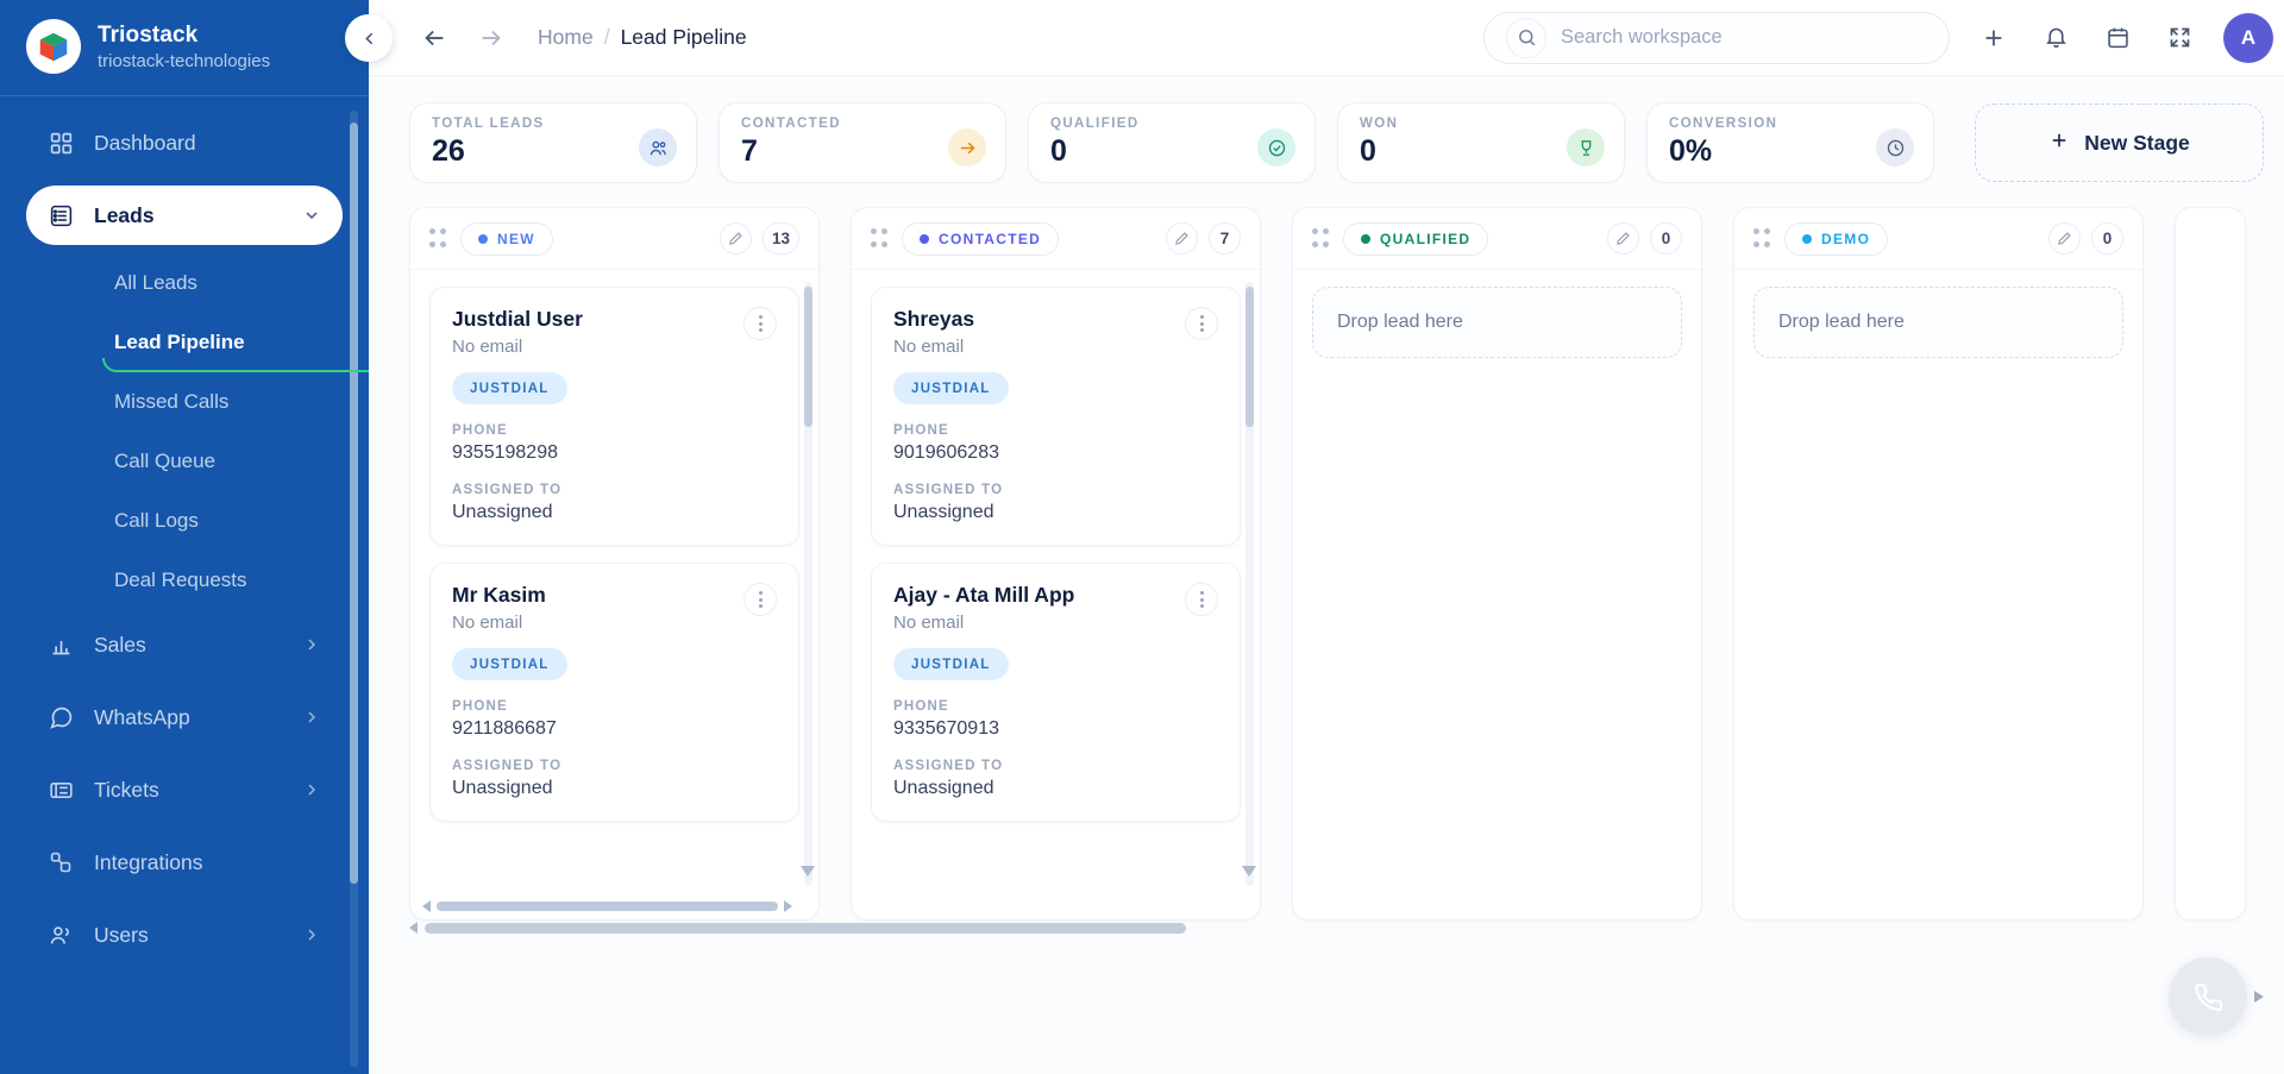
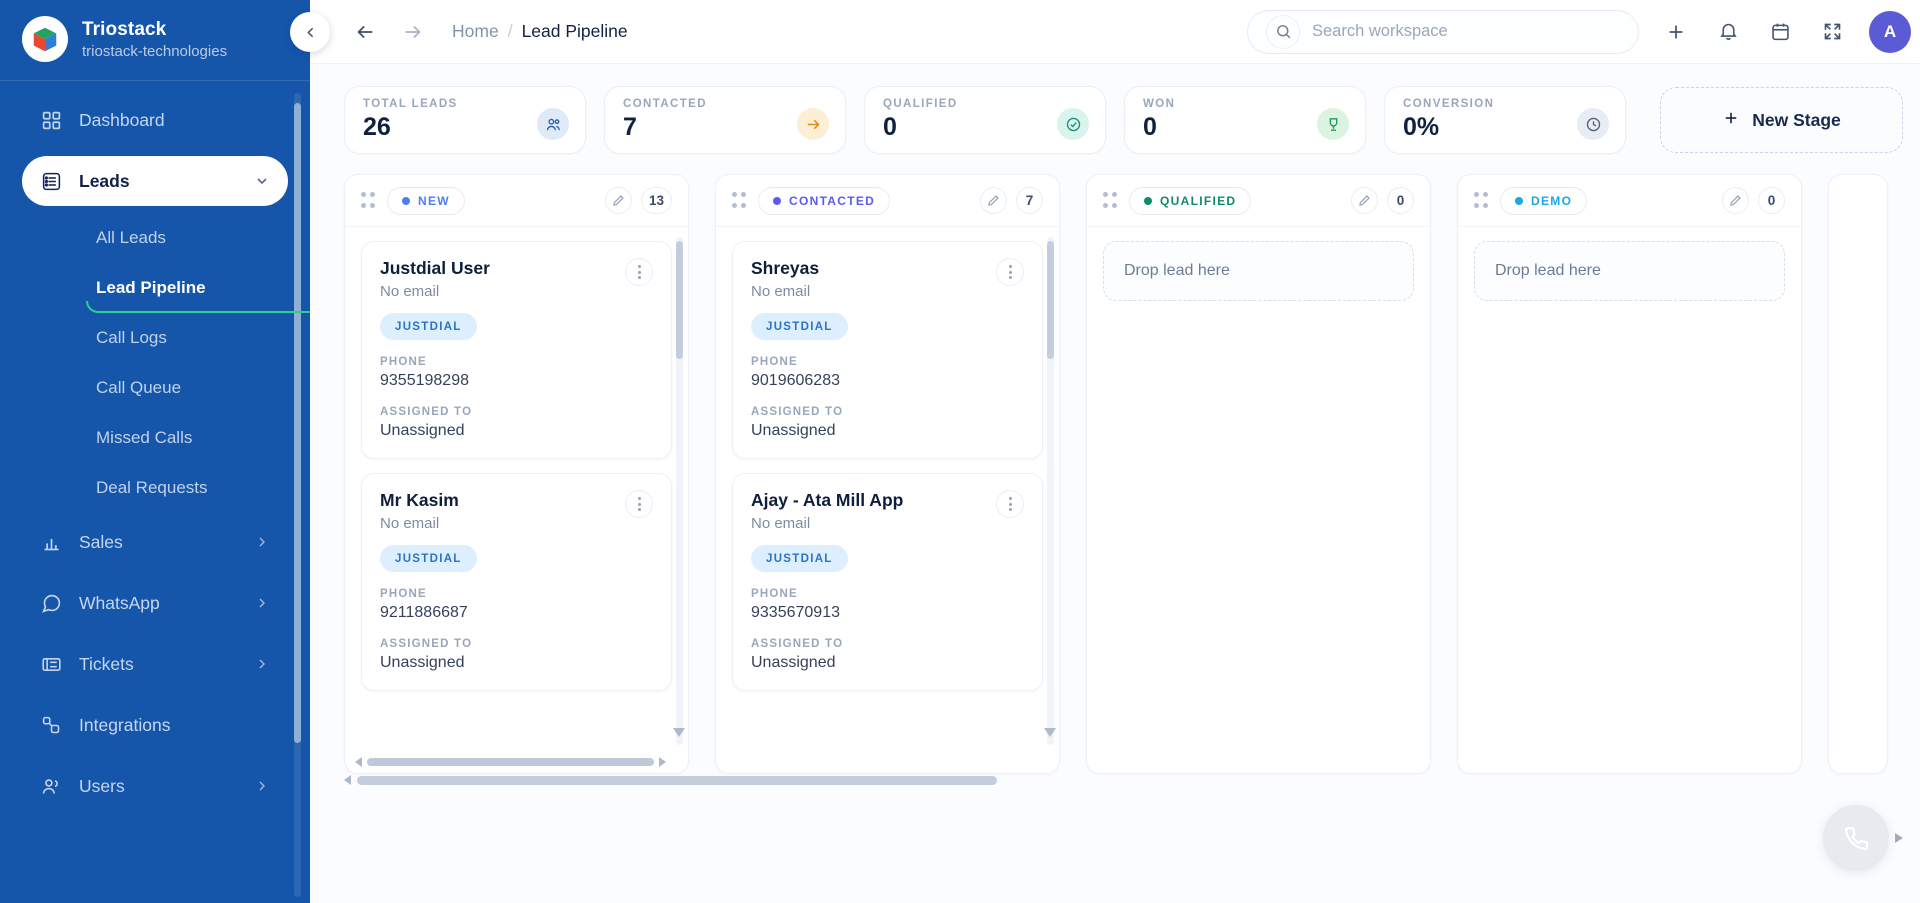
  Triostack
  triostack-technologies
  Dashboard
  Leads
  All Leads
  Lead Pipeline
- Missed Calls
+ Call Logs
  Call Queue
- Call Logs
+ Missed Calls
  Deal Requests
  Sales
  WhatsApp
  Tickets
  Integrations
  Users
  Home
  /
  Lead Pipeline
  Search workspace
  A
  TOTAL LEADS
  26
  CONTACTED
  7
  QUALIFIED
  0
  WON
  0
  CONVERSION
  0%
  New Stage
  NEW
  13
  Justdial User
  No email
  JUSTDIAL
  PHONE
  9355198298
  ASSIGNED TO
  Unassigned
  Mr Kasim
  No email
  JUSTDIAL
  PHONE
  9211886687
  ASSIGNED TO
  Unassigned
  CONTACTED
  7
  Shreyas
  No email
  JUSTDIAL
  PHONE
  9019606283
  ASSIGNED TO
  Unassigned
  Ajay - Ata Mill App
  No email
  JUSTDIAL
  PHONE
  9335670913
  ASSIGNED TO
  Unassigned
  QUALIFIED
  0
  Drop lead here
  DEMO
  0
  Drop lead here
